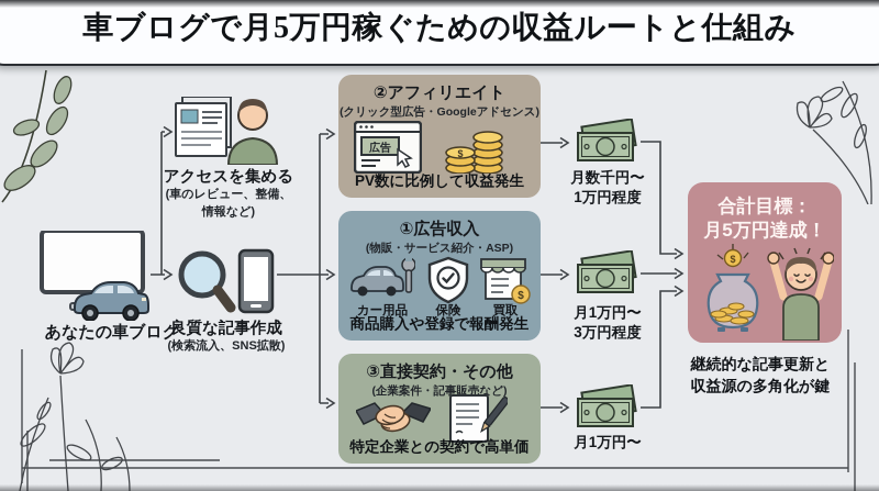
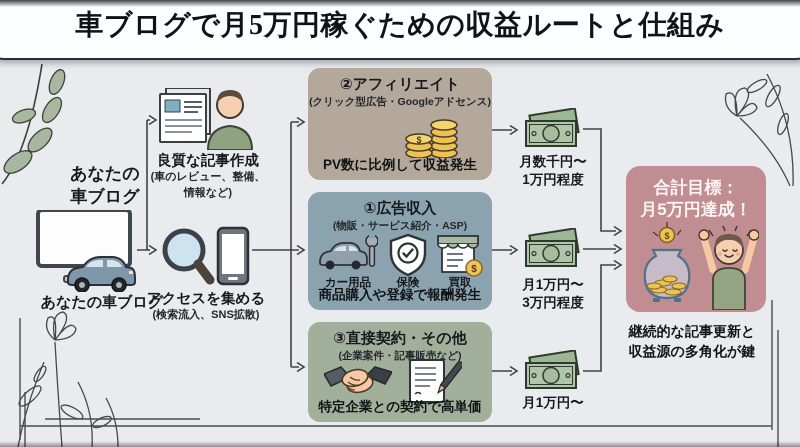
  車ブログで月5万円稼ぐための収益ルートと仕組み
+ あなたの
+ 車ブログ
  あなたの車ブログ
- アクセスを集める
+ 良質な記事作成
  (車のレビュー、整備、
  情報など)
- 良質な記事作成
+ アクセスを集める
  (検索流入、SNS拡散)
  ②アフィリエイト
  (クリック型広告・Googleアドセンス)
- 広告
  $
  PV数に比例して収益発生
  ①広告収入
  (物販・サービス紹介・ASP)
  $
  カー用品
  保険
  買取
  商品購入や登録で報酬発生
  ③直接契約・その他
  (企業案件・記事販売など)
  特定企業との契約で高単価
  月数千円〜
  1万円程度
  月1万円〜
  3万円程度
  月1万円〜
  合計目標：
  月5万円達成！
  $
  継続的な記事更新と
  収益源の多角化が鍵
